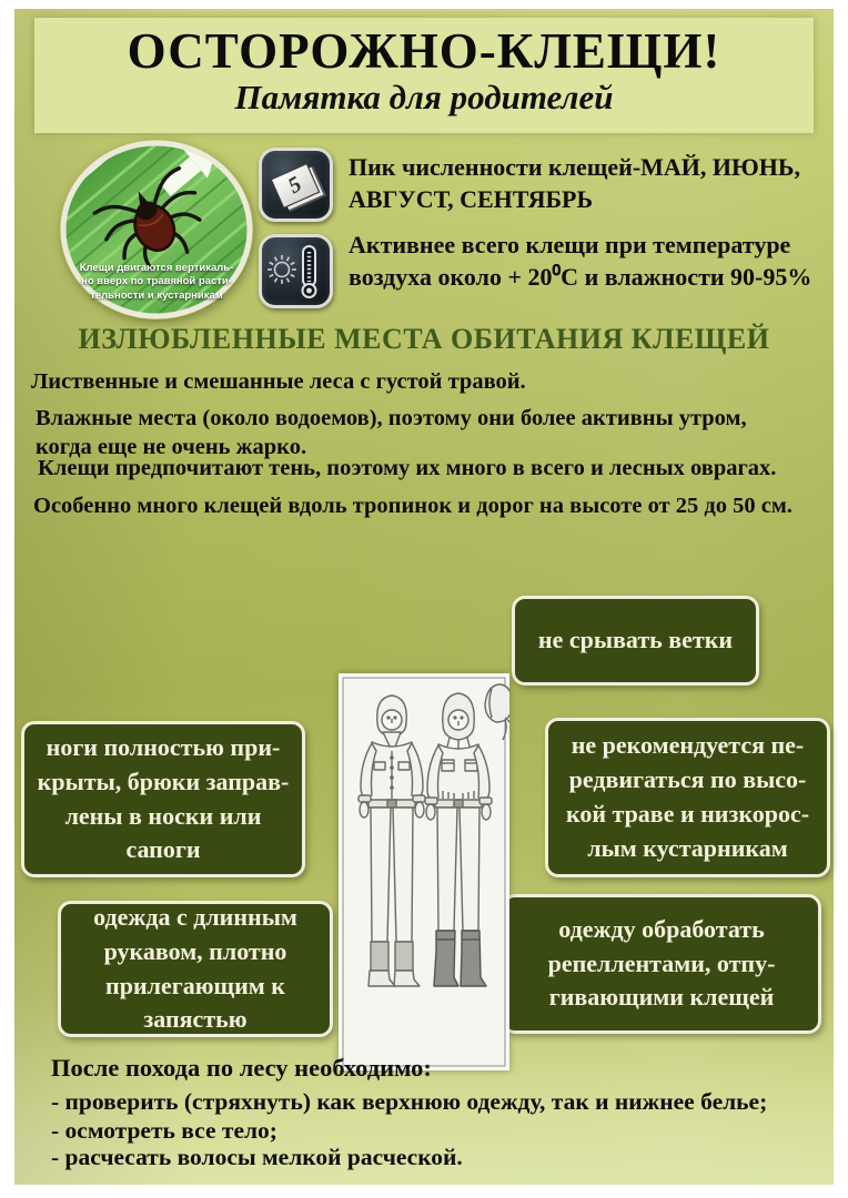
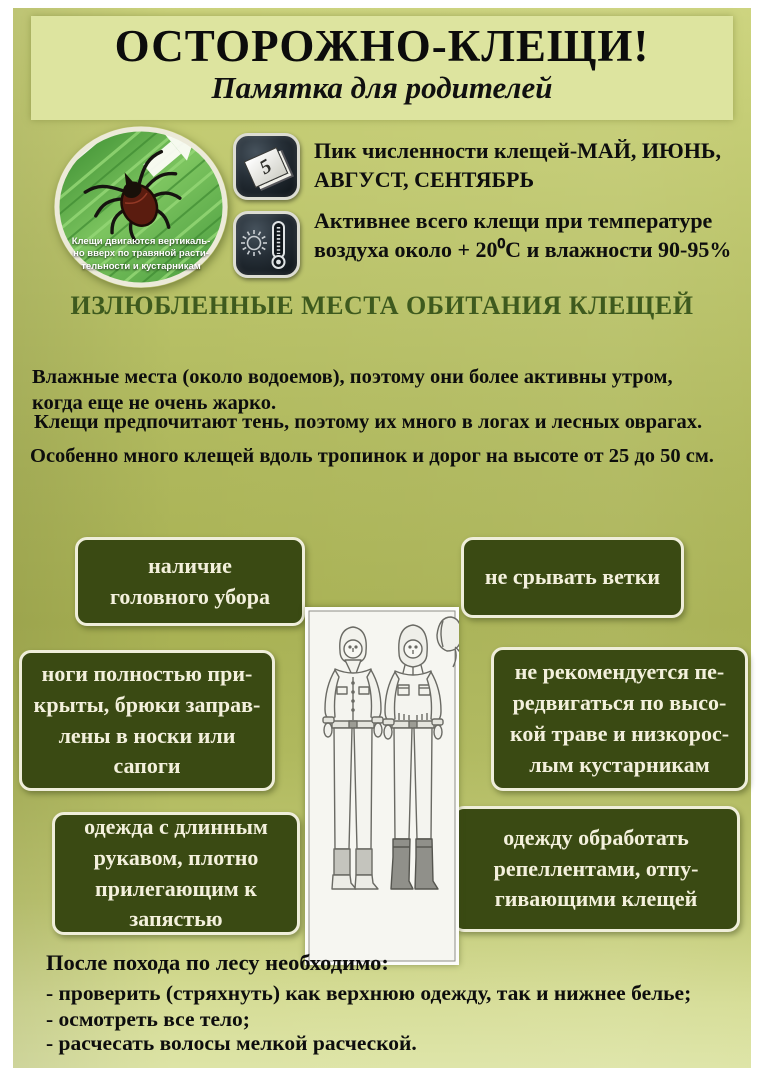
  ОСТОРОЖНО-КЛЕЩИ!
  Памятка для родителей
  Клещи двигаются вертикаль-
  но вверх по травяной расти-
  тельности и кустарникам
  Пик численности клещей-МАЙ, ИЮНЬ,
  АВГУСТ, СЕНТЯБРЬ
  Активнее всего клещи при температуре
  воздуха около + 20⁰С и влажности 90-95%
  ИЗЛЮБЛЕННЫЕ МЕСТА ОБИТАНИЯ КЛЕЩЕЙ
- Лиственные и смешанные леса с густой травой.
  Влажные места (около водоемов), поэтому они более активны утром,
  когда еще не очень жарко.
- Клещи предпочитают тень, поэтому их много в всего и лесных оврагах.
+ Клещи предпочитают тень, поэтому их много в логах и лесных оврагах.
  Особенно много клещей вдоль тропинок и дорог на высоте от 25 до 50 см.
+ наличие
+ головного убора
  не срывать ветки
  ноги полностью при-
  крыты, брюки заправ-
  лены в носки или
  сапоги
  не рекомендуется пе-
  редвигаться по высо-
  кой траве и низкорос-
  лым кустарникам
  одежда с длинным
  рукавом, плотно
  прилегающим к
  запястью
  одежду обработать
  репеллентами, отпу-
  гивающими клещей
  После похода по лесу необходимо:
  - проверить (стряхнуть) как верхнюю одежду, так и нижнее белье;
  - осмотреть все тело;
  - расчесать волосы мелкой расческой.
